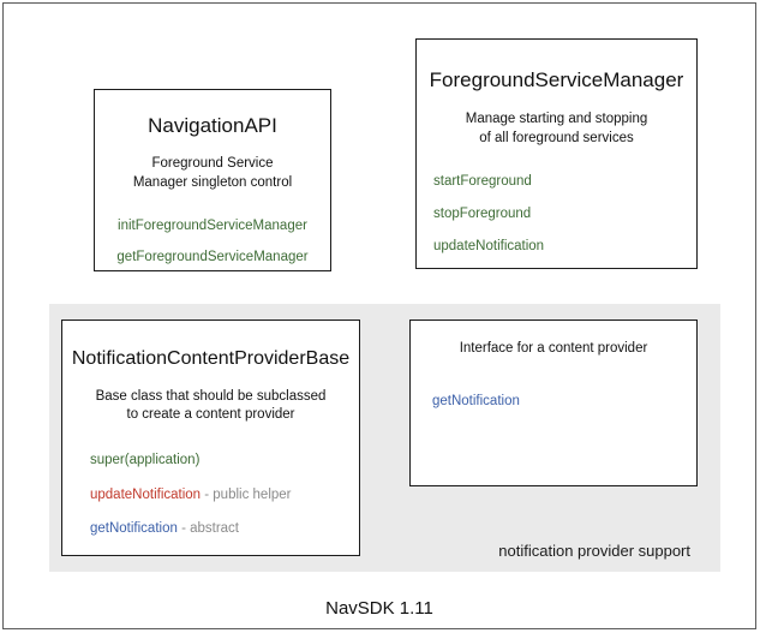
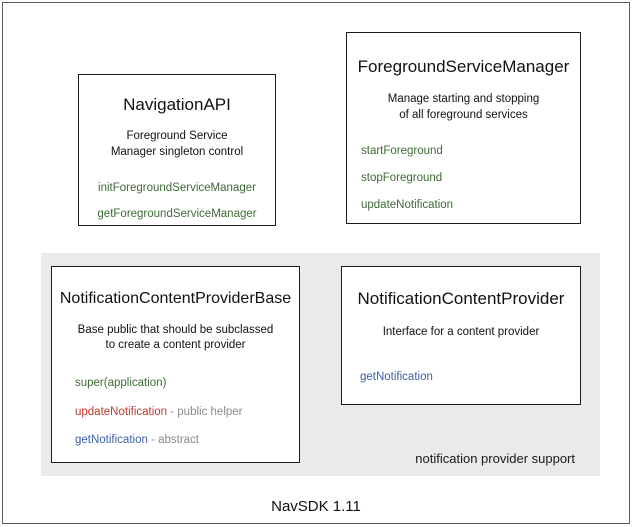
  NavigationAPI
  Foreground Service
  Manager singleton control
  initForegroundServiceManager
  getForegroundServiceManager
  ForegroundServiceManager
  Manage starting and stopping
  of all foreground services
  startForeground
  stopForeground
  updateNotification
  notification provider support
  NotificationContentProviderBase
- Base class that should be subclassed
+ Base public that should be subclassed
  to create a content provider
  super(application)
  updateNotification - public helper
  getNotification - abstract
+ NotificationContentProvider
  Interface for a content provider
  getNotification
  NavSDK 1.11
